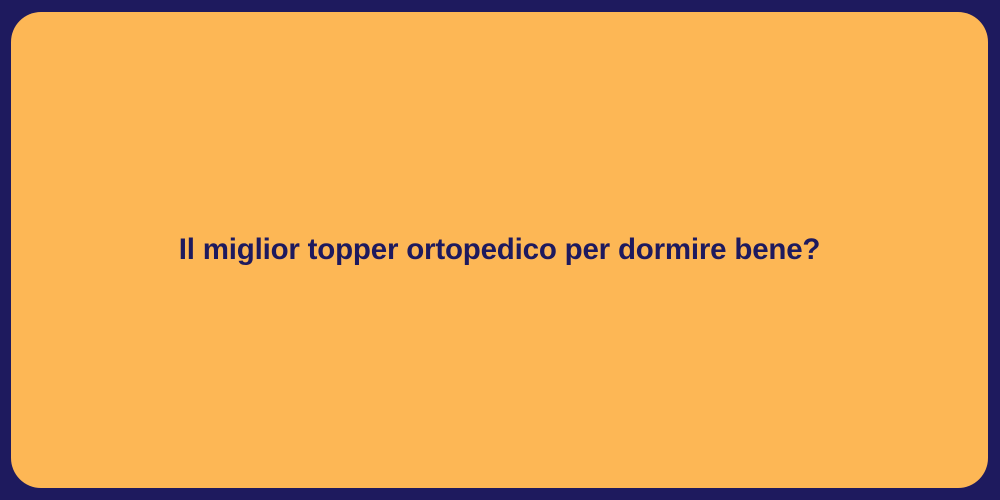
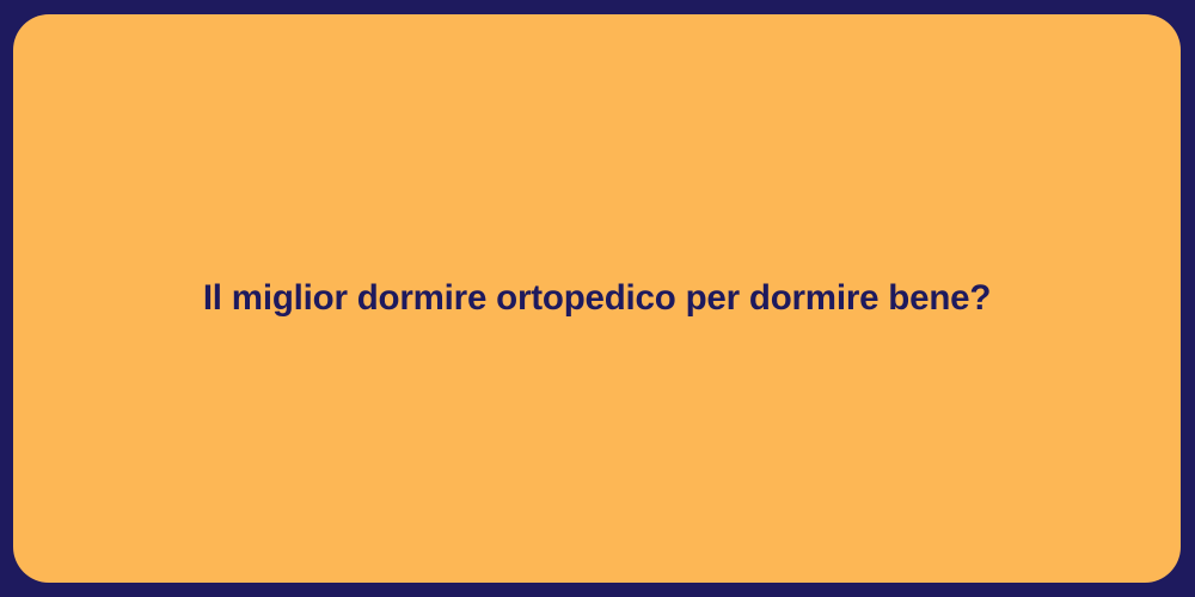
- Il miglior topper ortopedico per dormire bene?
+ Il miglior dormire ortopedico per dormire bene?
